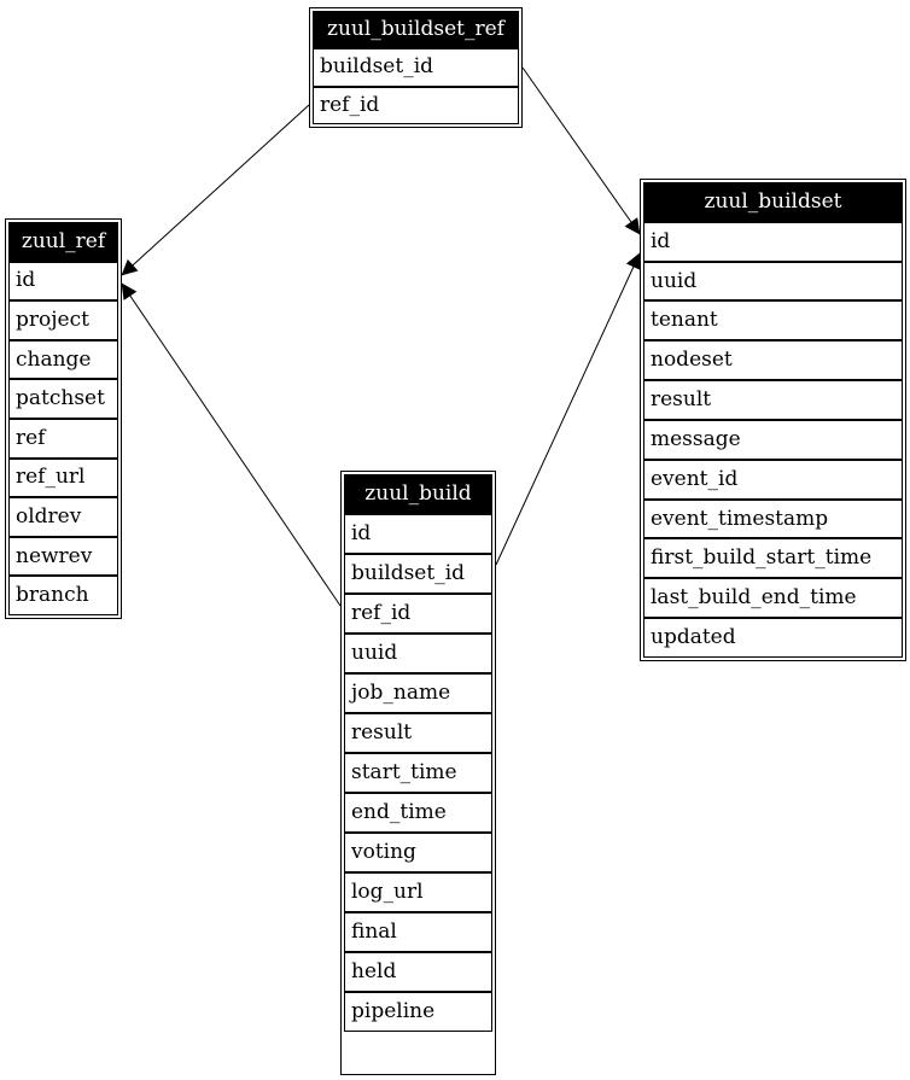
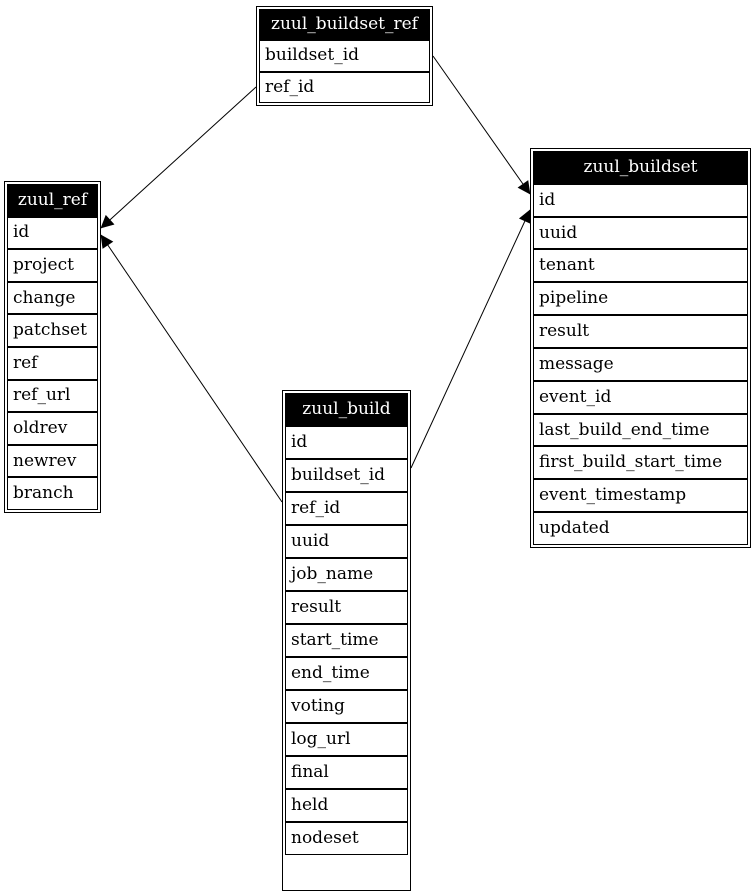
  zuul_buildset_ref
  buildset_id
  ref_id
  zuul_ref
  id
  project
  change
  patchset
  ref
  ref_url
  oldrev
  newrev
  branch
  zuul_buildset
  id
  uuid
  tenant
- nodeset
+ pipeline
  result
  message
  event_id
- event_timestamp
+ last_build_end_time
  first_build_start_time
- last_build_end_time
+ event_timestamp
  updated
  zuul_build
  id
  buildset_id
  ref_id
  uuid
  job_name
  result
  start_time
  end_time
  voting
  log_url
  final
  held
- pipeline
+ nodeset
